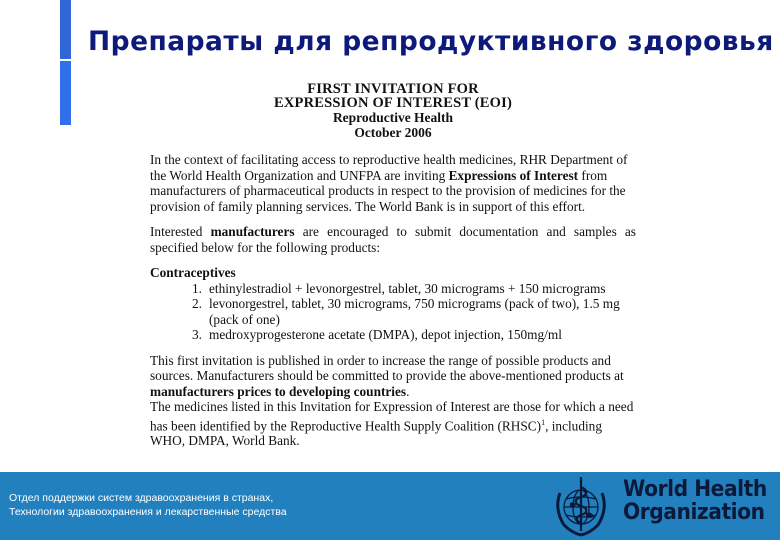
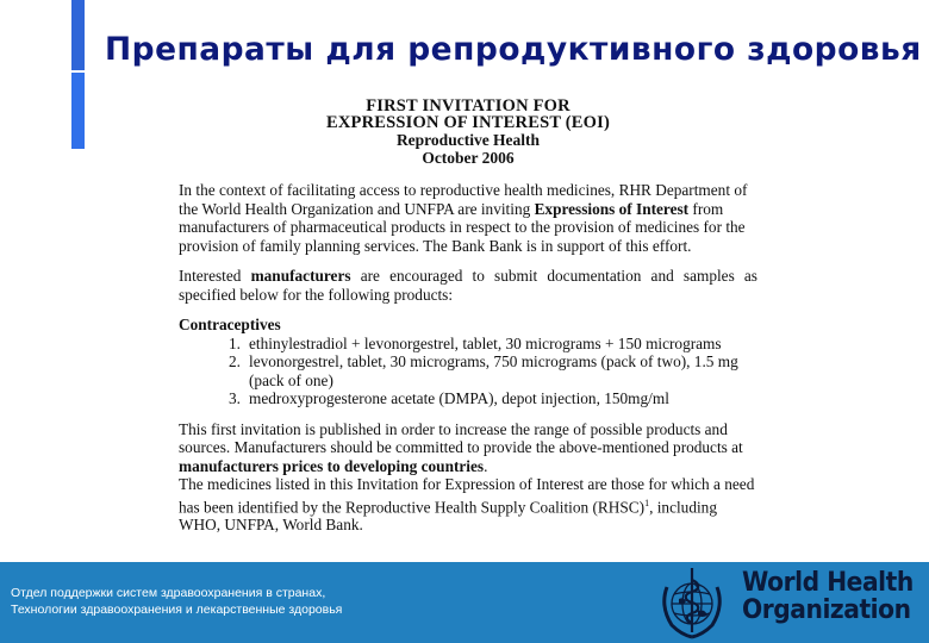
  Препараты для репродуктивного здоровья
  FIRST INVITATION FOR
  EXPRESSION OF INTEREST (EOI)
  Reproductive Health
  October 2006
- In the context of facilitating access to reproductive health medicines, RHR Department of the World Health Organization and UNFPA are inviting Expressions of Interest from manufacturers of pharmaceutical products in respect to the provision of medicines for the provision of family planning services. The World Bank is in support of this effort.
+ In the context of facilitating access to reproductive health medicines, RHR Department of the World Health Organization and UNFPA are inviting Expressions of Interest from manufacturers of pharmaceutical products in respect to the provision of medicines for the provision of family planning services. The Bank Bank is in support of this effort.
  Interested manufacturers are encouraged to submit documentation and samples as specified below for the following products:
  Contraceptives
  1.
  ethinylestradiol + levonorgestrel, tablet, 30 micrograms + 150 micrograms
  2.
  levonorgestrel, tablet, 30 micrograms, 750 micrograms (pack of two), 1.5 mg (pack of one)
  3.
  medroxyprogesterone acetate (DMPA), depot injection, 150mg/ml
  This first invitation is published in order to increase the range of possible products and sources. Manufacturers should be committed to provide the above-mentioned products at manufacturers prices to developing countries.
- The medicines listed in this Invitation for Expression of Interest are those for which a need has been identified by the Reproductive Health Supply Coalition (RHSC)1, including WHO, DMPA, World Bank.
+ The medicines listed in this Invitation for Expression of Interest are those for which a need has been identified by the Reproductive Health Supply Coalition (RHSC)1, including WHO, UNFPA, World Bank.
  Отдел поддержки систем здравоохранения в странах,
- Технологии здравоохранения и лекарственные средства
+ Технологии здравоохранения и лекарственные здоровья
  World Health
  Organization
